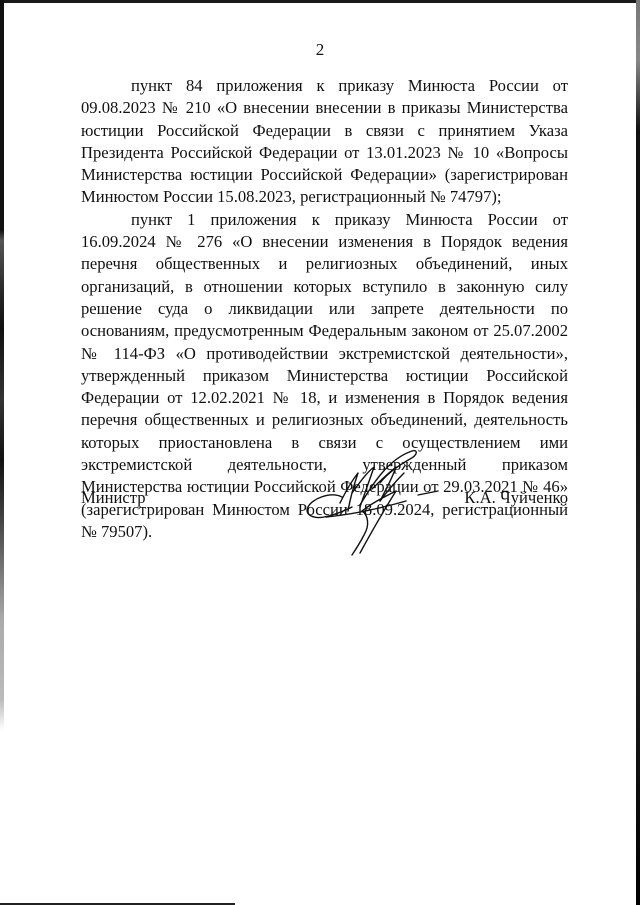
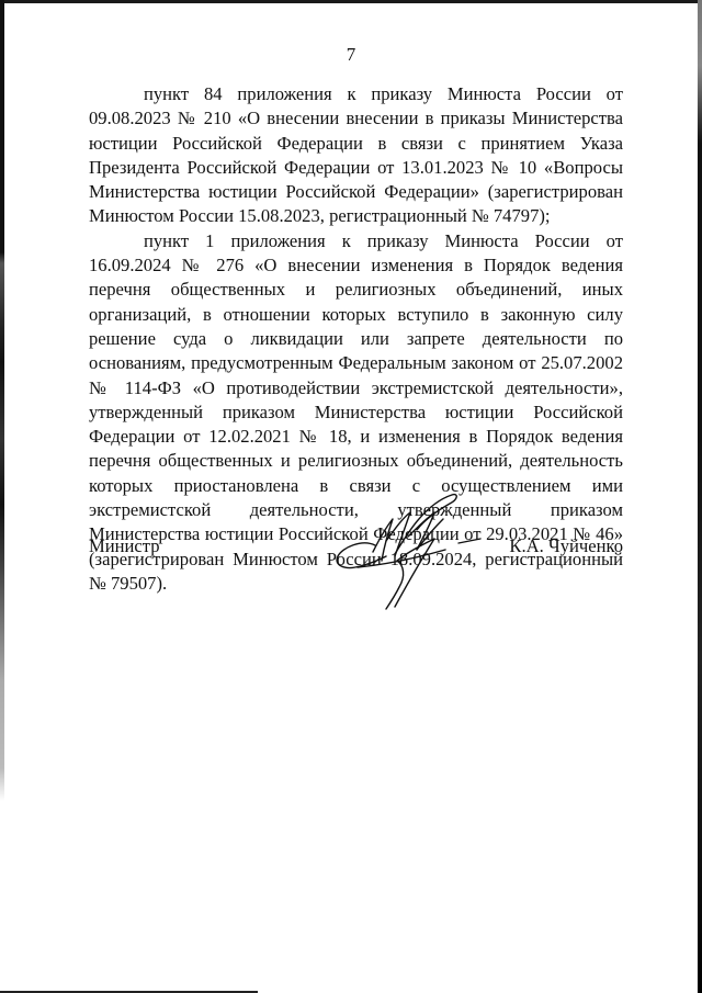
- 2
+ 7
  пункт 84 приложения к приказу Минюста России от 09.08.2023 № 210 «О внесении внесении в приказы Министерства юстиции Российской Федерации в связи с принятием Указа Президента Российской Федерации от 13.01.2023 № 10 «Вопросы Министерства юстиции Российской Федерации» (зарегистрирован Минюстом России 15.08.2023, регистрационный № 74797);
  пункт 1 приложения к приказу Минюста России от 16.09.2024 № 276 «О внесении изменения в Порядок ведения перечня общественных и религиозных объединений, иных организаций, в отношении которых вступило в законную силу решение суда о ликвидации или запрете деятельности по основаниям, предусмотренным Федеральным законом от 25.07.2002 № 114-ФЗ «О противодействии экстремистской деятельности», утвержденный приказом Министерства юстиции Российской Федерации от 12.02.2021 № 18, и изменения в Порядок ведения перечня общественных и религиозных объединений, деятельность которых приостановлена в связи с осуществлением ими экстремистской деятельности, утвржденный приказом Министерства юстиции Российской Фдерации от 29.03.2021 № 46» (зарегистрирован Минюстом России 1809.2024, регистрационный № 79507).
  Министр
  К.А. Чуйченко
